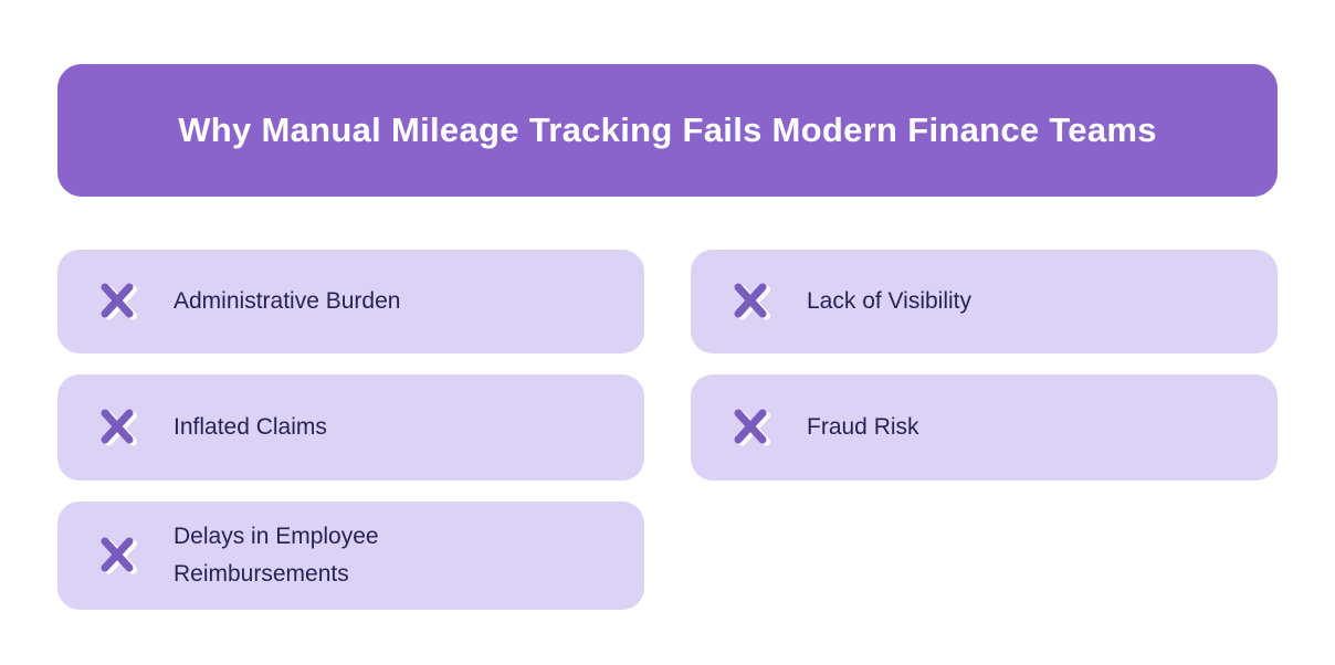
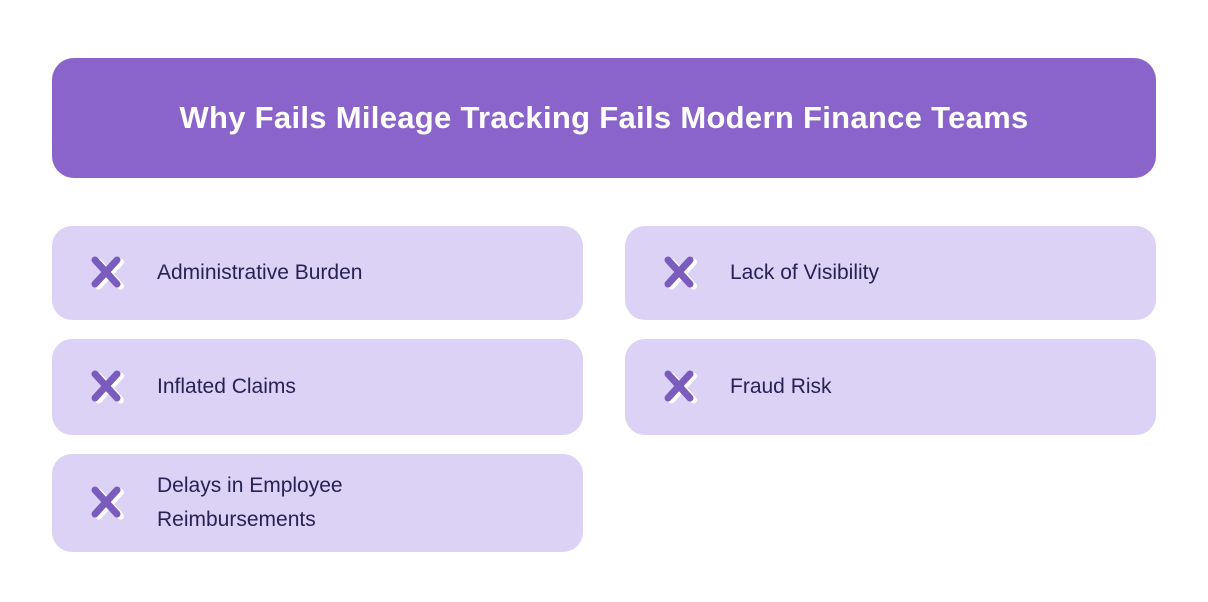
- Why Manual Mileage Tracking Fails Modern Finance Teams
+ Why Fails Mileage Tracking Fails Modern Finance Teams
  Administrative Burden
  Lack of Visibility
  Inflated Claims
  Fraud Risk
  Delays in Employee Reimbursements
